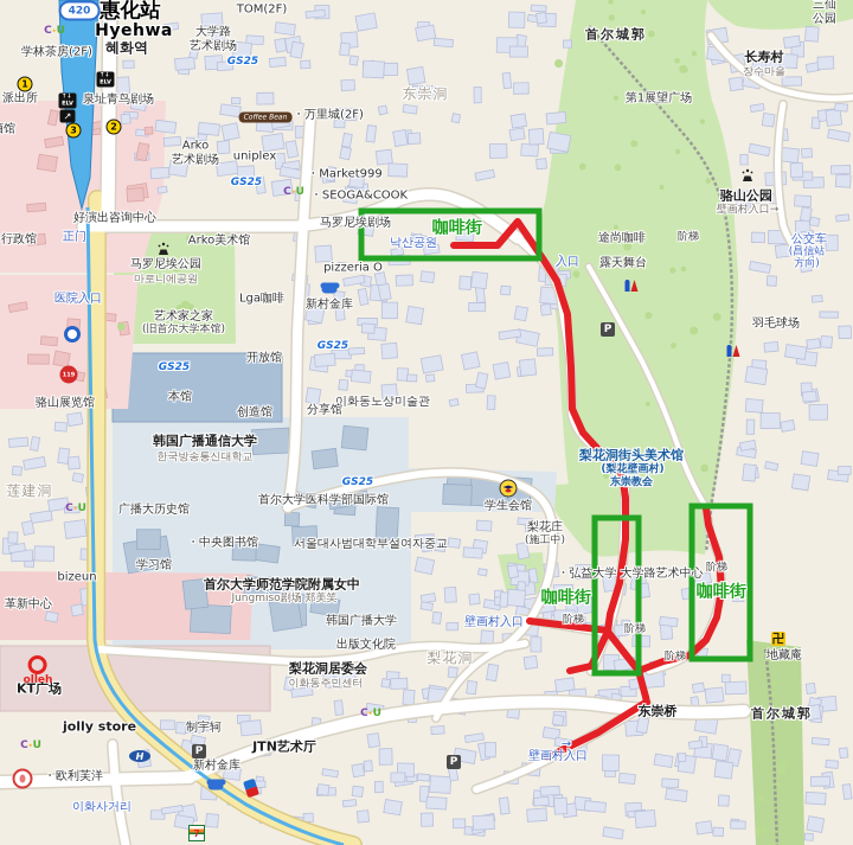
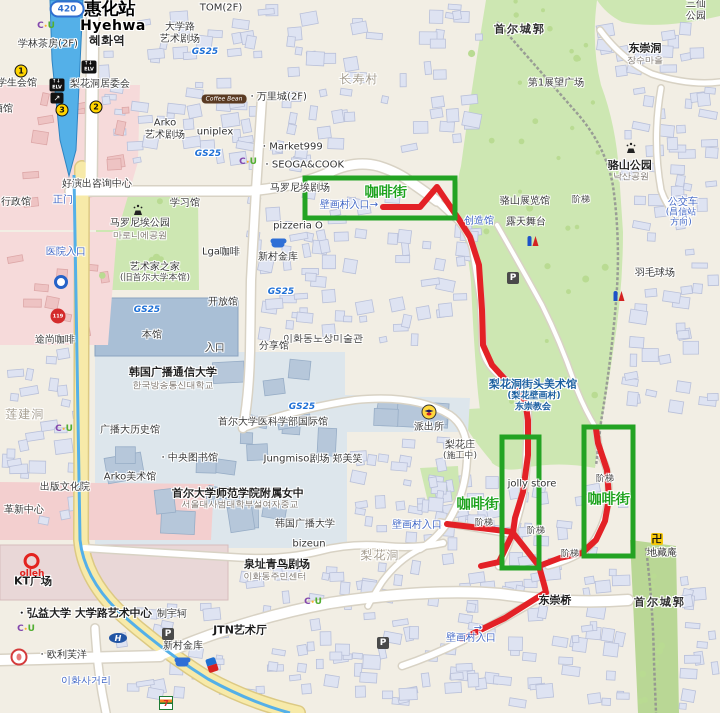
  惠化站
  Hyehwa
  혜화역
  TOM(2F)
  学林茶房(2F)
  大学路
  艺术剧场
- 派出所
+ 学生会馆
- 泉址青鸟剧场
+ 梨花洞居委会
  Arko
  艺术剧场
  uniplex
  ・万里城(2F)
- 东崇洞
+ 长寿村
  ・Market999
  ・SEOGA&COOK
  三仙公园
  首尔城郭
- 长寿村
+ 东崇洞
  장수마을
  第1展望广场
  骆山公园
- 壁画村入口→
+ 낙산공원
  好演出咨询中心
  行政馆
  正门
- Arko美术馆
+ 学习馆
  马罗尼埃公园
  마로니에공원
  马罗尼埃剧场
  咖啡街
- 낙산공원
+ 壁画村入口→
  pizzeria O
  医院入口
  艺术家之家
  (旧首尔大学本馆)
  Lga咖啡
  新村金库
- 途尚咖啡
+ 骆山展览馆
  阶梯
  露天舞台
  公交车站
  (昌信站方向)
- 入口
+ 创造馆
  羽毛球场
  开放馆
  本馆
  이화동노상미술관
  分享馆
- 创造馆
+ 入口
- 骆山展览馆
+ 途尚咖啡
  莲建洞
  韩国广播通信大学
  한국방송통신대학교
  广播大历史馆
  ・中央图书馆
- 学习馆
+ Arko美术馆
- bizeun
+ 出版文化院
  革新中心
  首尔大学医科学部国际馆
- 서울대사범대학부설여자중교
+ Jungmiso剧场 郑美笑
- 学生会馆
+ 派出所
  梨花庄
  (施工中)
  梨花洞街头美术馆
  (梨花壁画村)
  东崇教会
  首尔大学师范学院附属女中
- Jungmiso剧场 郑美笑
+ 서울대사범대학부설여자중교
  韩国广播大学
- 出版文化院
+ bizeun
- ・弘益大学 大学路艺术中心
+ jolly store
  阶梯
  阶梯
  阶梯
  阶梯
  咖啡街
  咖啡街
  壁画村入口
  梨花洞
- 梨花洞居委会
+ 泉址青鸟剧场
  이화동주민센터
  东崇桥
  首尔城郭
  地藏庵
  →
  壁画村入口
  JTN艺术厅
  新村金库
  制宇轲
- jolly store
+ ・弘益大学 大学路艺术中心
  KT广场
  ・欧利芙洋
  이화사거리
  GS25
  GS25
  GS25
  GS25
  GS25
  420
  ↗
  1
  2
  3
  P
  P
  P
  C
  U
  C
  U
  C
  U
  C
  U
  C
  U
  olleh
  H
  7
  卍
